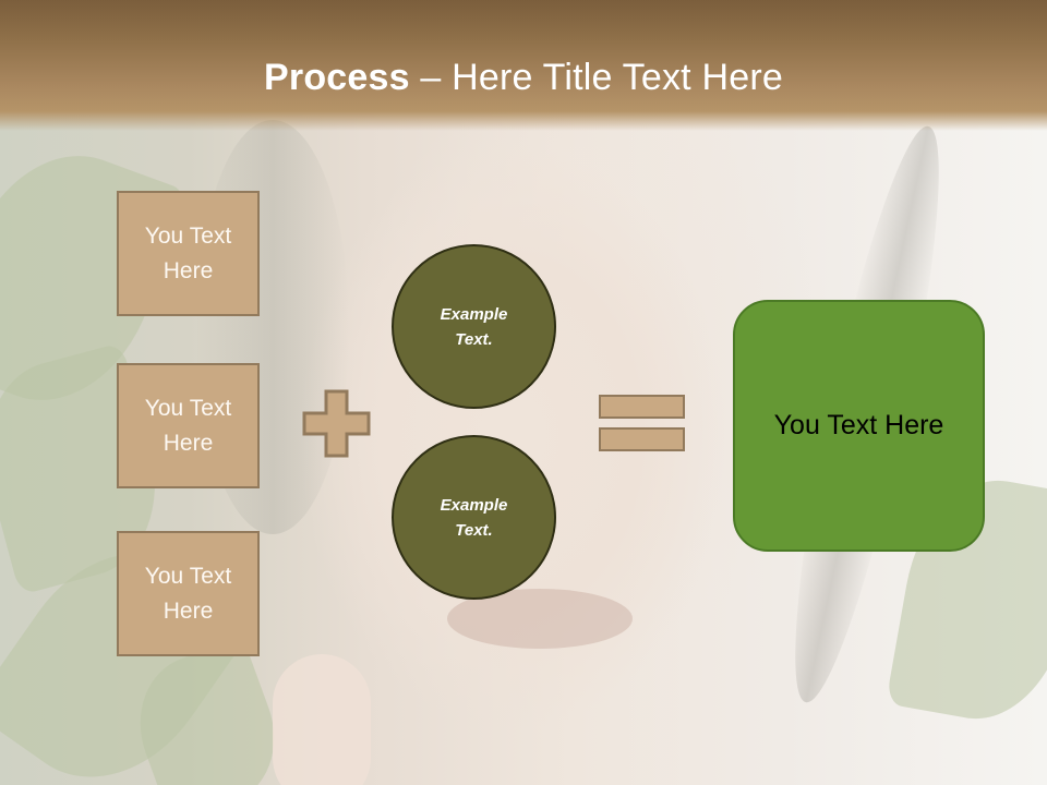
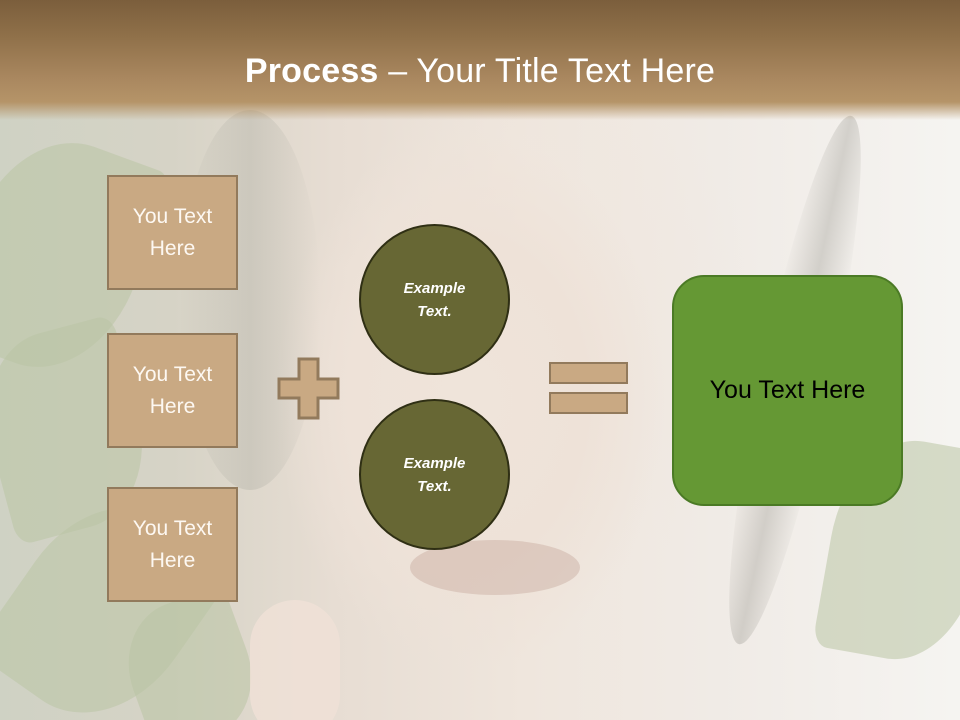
- Process – Here Title Text Here
+ Process – Your Title Text Here
  You Text Here
  You Text Here
  You Text Here
  Example Text.
  Example Text.
  You Text Here
